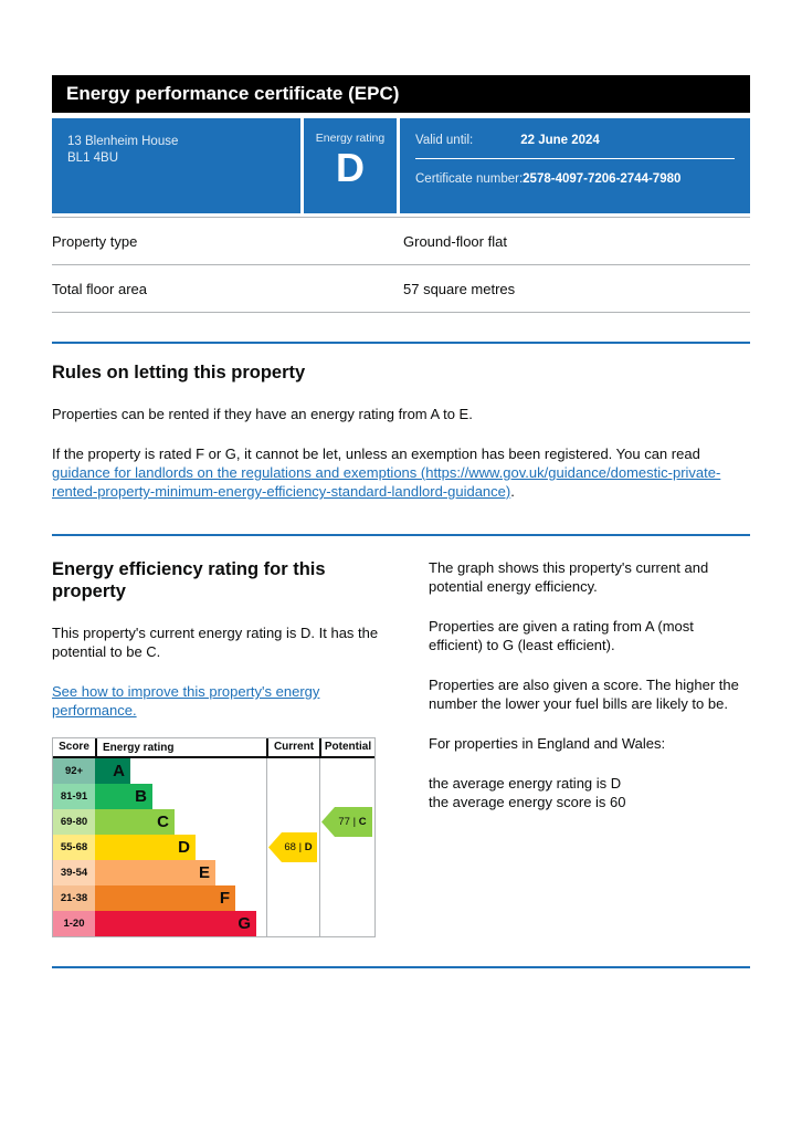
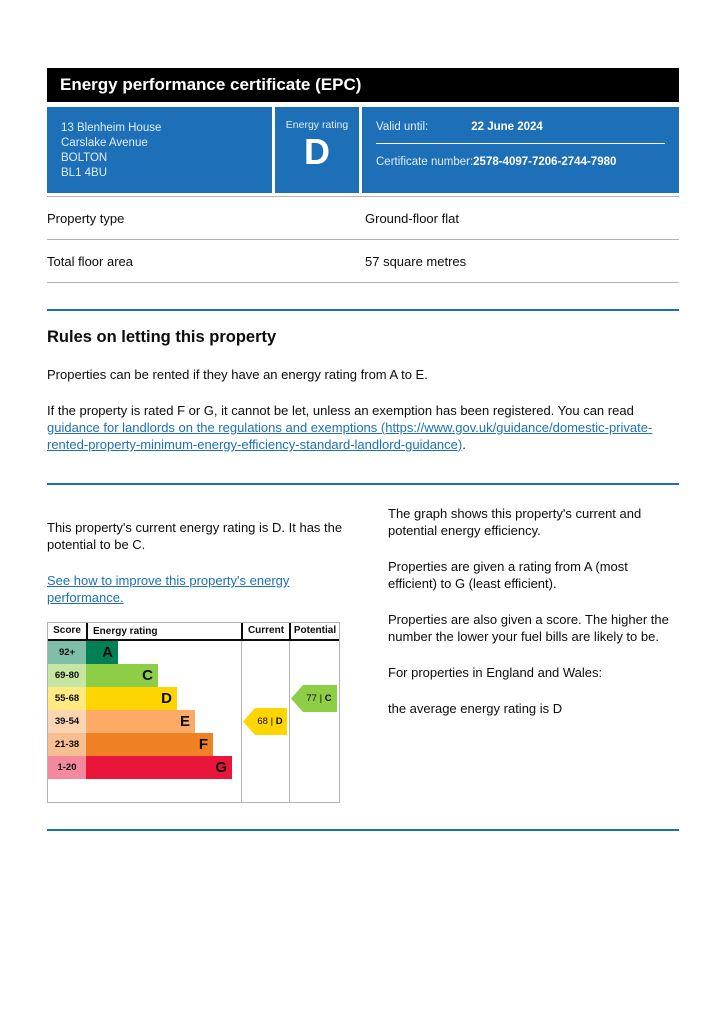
  Energy performance certificate (EPC)
  13 Blenheim House
+ Carslake Avenue
+ BOLTON
  BL1 4BU
  Energy rating
  D
  Valid until: 22 June 2024
  Certificate number:2578-4097-7206-2744-7980
  Property type
  Ground-floor flat
  Total floor area
  57 square metres
  Rules on letting this property
  Properties can be rented if they have an energy rating from A to E.
  If the property is rated F or G, it cannot be let, unless an exemption has been registered. You can read guidance for landlords on the regulations and exemptions (https://www.gov.uk/guidance/domestic-private-rented-property-minimum-energy-efficiency-standard-landlord-guidance).
- Energy efficiency rating for this property
  This property's current energy rating is D. It has the potential to be C.
  See how to improve this property's energy performance.
  Score
  Energy rating
  Current
  Potential
  92+
  A
- 81-91
- B
  69-80
  C
  55-68
  D
  39-54
  E
  21-38
  F
  1-20
  G
  68 |
  D
  77 |
  C
  The graph shows this property's current and potential energy efficiency.
  Properties are given a rating from A (most efficient) to G (least efficient).
  Properties are also given a score. The higher the number the lower your fuel bills are likely to be.
  For properties in England and Wales:
  the average energy rating is D
- the average energy score is 60
